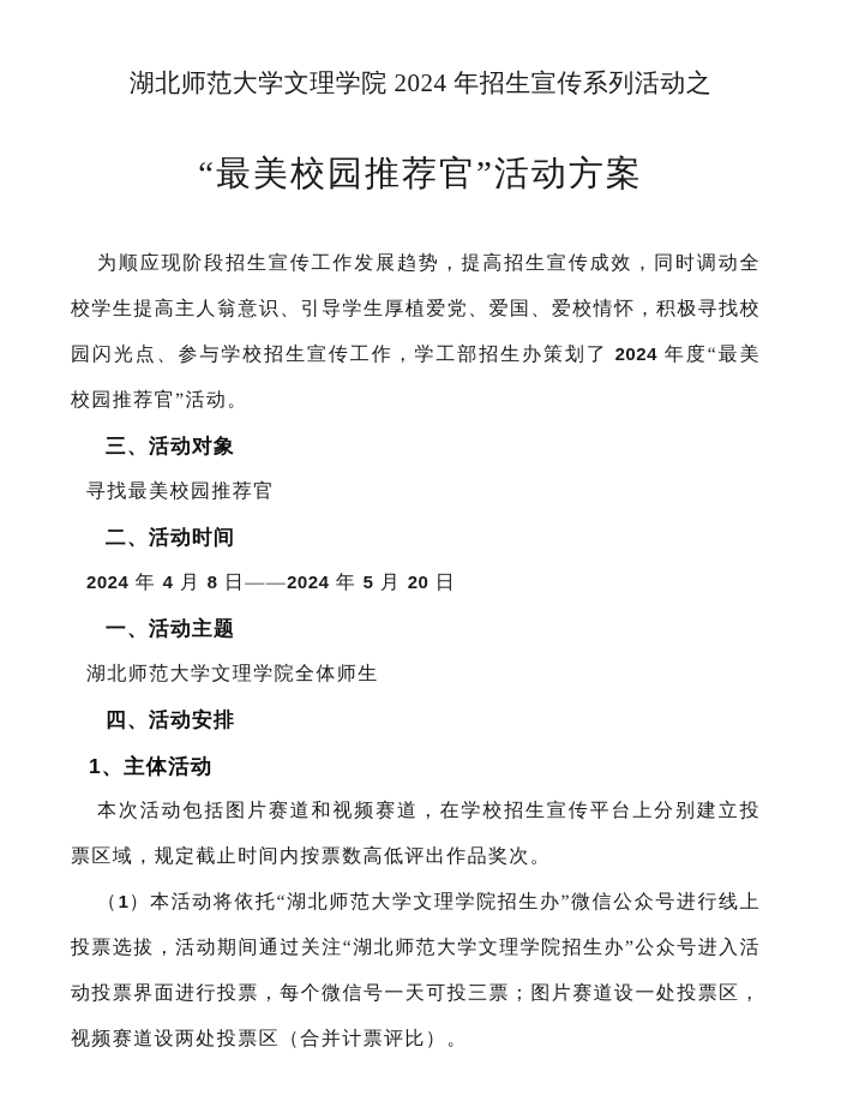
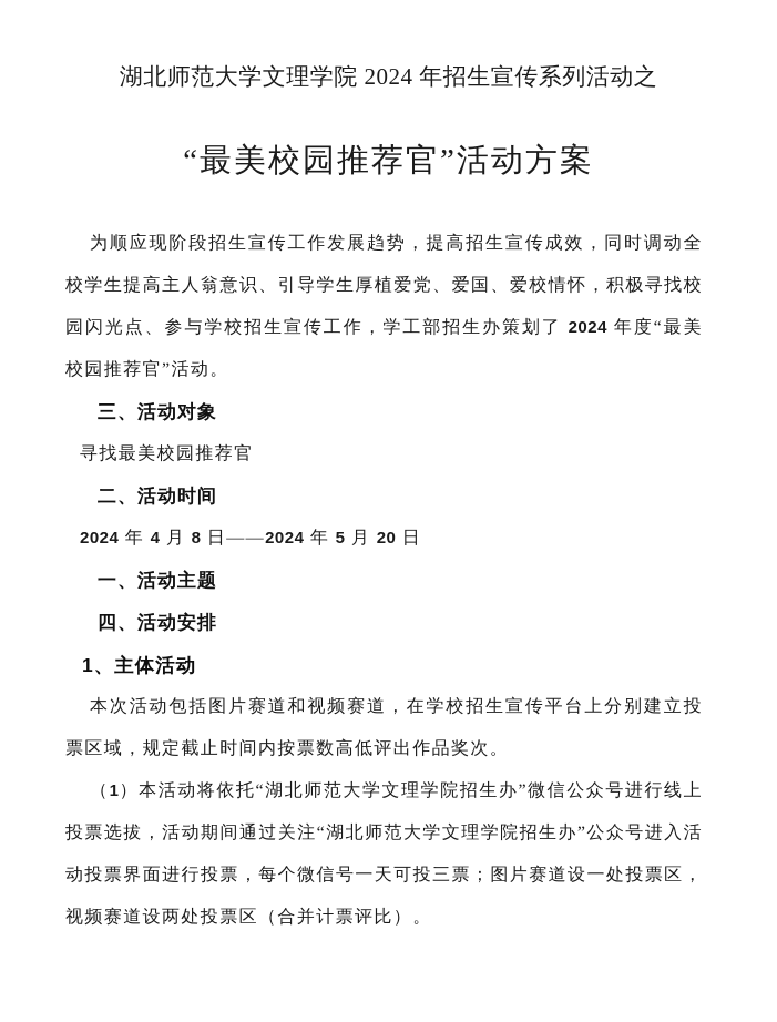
  湖北师范大学文理学院 2024 年招生宣传系列活动之
  “最美校园推荐官”活动方案
  为顺应现阶段招生宣传工作发展趋势，提高招生宣传成效，同时调动全校学生提高主人翁意识、引导学生厚植爱党、爱国、爱校情怀，积极寻找校园闪光点、参与学校招生宣传工作，学工部招生办策划了 2024 年度“最美校园推荐官”活动。
  三、活动对象
  寻找最美校园推荐官
  二、活动时间
  2024 年 4 月 8 日——2024 年 5 月 20 日
  一、活动主题
- 湖北师范大学文理学院全体师生
  四、活动安排
  1、主体活动
  本次活动包括图片赛道和视频赛道，在学校招生宣传平台上分别建立投票区域，规定截止时间内按票数高低评出作品奖次。
  （1）本活动将依托“湖北师范大学文理学院招生办”微信公众号进行线上投票选拔，活动期间通过关注“湖北师范大学文理学院招生办”公众号进入活动投票界面进行投票，每个微信号一天可投三票；图片赛道设一处投票区，视频赛道设两处投票区（合并计票评比）。
